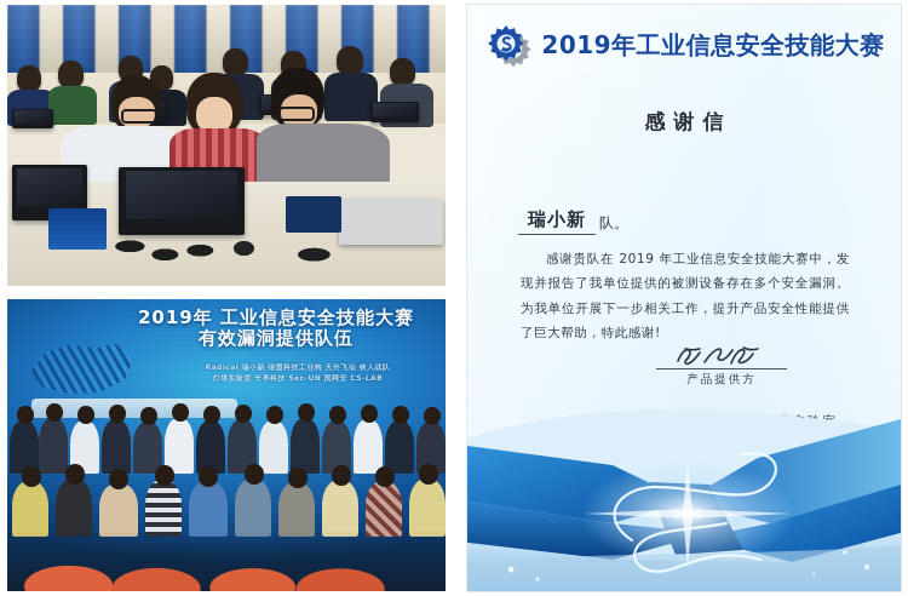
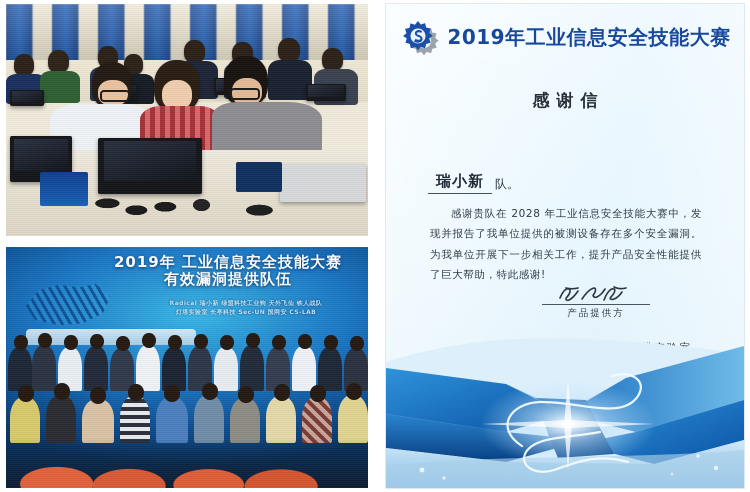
  2019年工业信息安全技能大赛
  感谢信
  瑞小新
  队。
- 感谢贵队在 2019 年工业信息安全技能大赛中，发现并报告了我单位提供的被测设备存在多个安全漏洞。为我单位开展下一步相关工作，提升产品安全性能提供了巨大帮助，特此感谢!
+ 感谢贵队在 2028 年工业信息安全技能大赛中，发现并报告了我单位提供的被测设备存在多个安全漏洞。为我单位开展下一步相关工作，提升产品安全性能提供了巨大帮助，特此感谢!
  产品提供方
